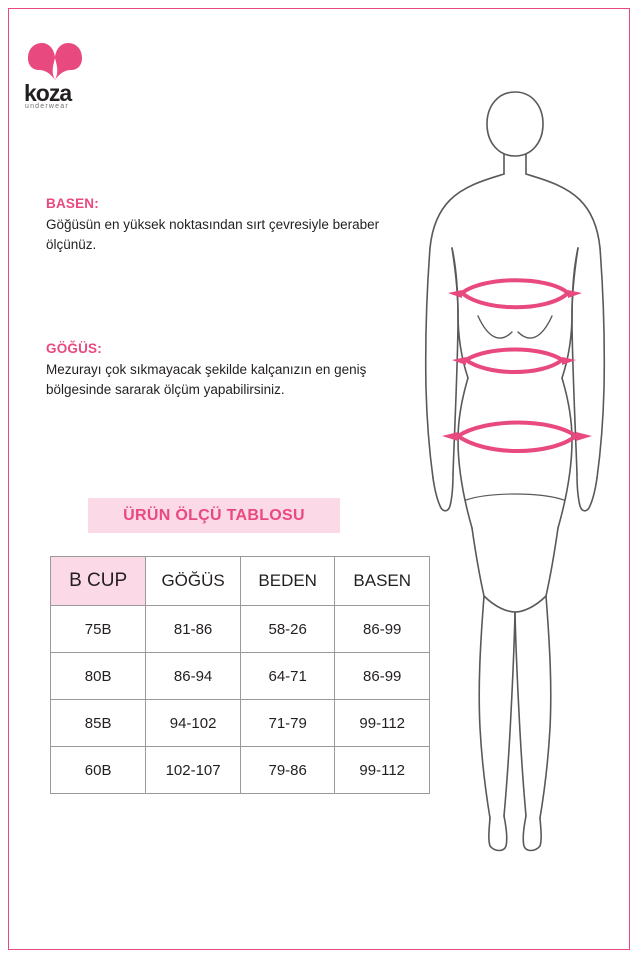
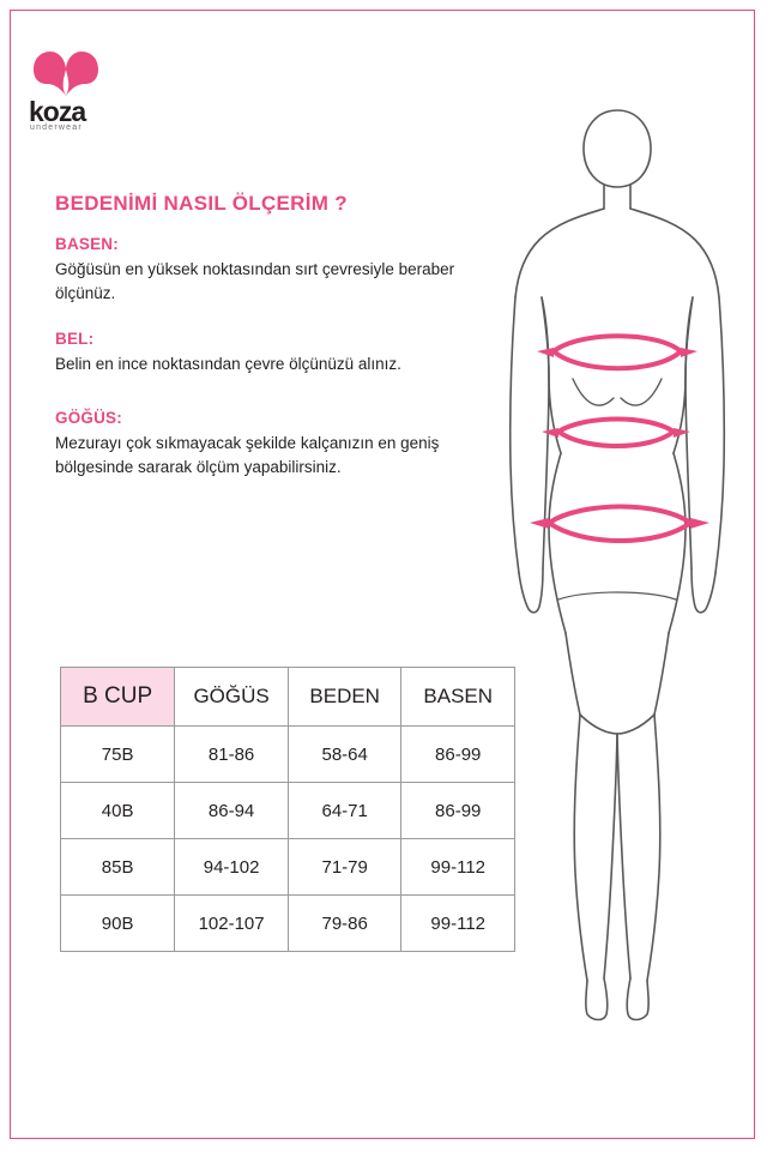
  koza
+ BEDENİMİ NASIL ÖLÇERİM ?
  BASEN:
  Göğüsün en yüksek noktasından sırt çevresiyle beraber ölçünüz.
+ BEL:
+ Belin en ince noktasından çevre ölçünüzü alınız.
  GÖĞÜS:
  Mezurayı çok sıkmayacak şekilde kalçanızın en geniş bölgesinde sararak ölçüm yapabilirsiniz.
- ÜRÜN ÖLÇÜ TABLOSU
  B CUP	GÖĞÜS	BEDEN	BASEN
- 75B	81-86	58-26	86-99
+ 75B	81-86	58-64	86-99
- 80B	86-94	64-71	86-99
+ 40B	86-94	64-71	86-99
  85B	94-102	71-79	99-112
- 60B	102-107	79-86	99-112
+ 90B	102-107	79-86	99-112
